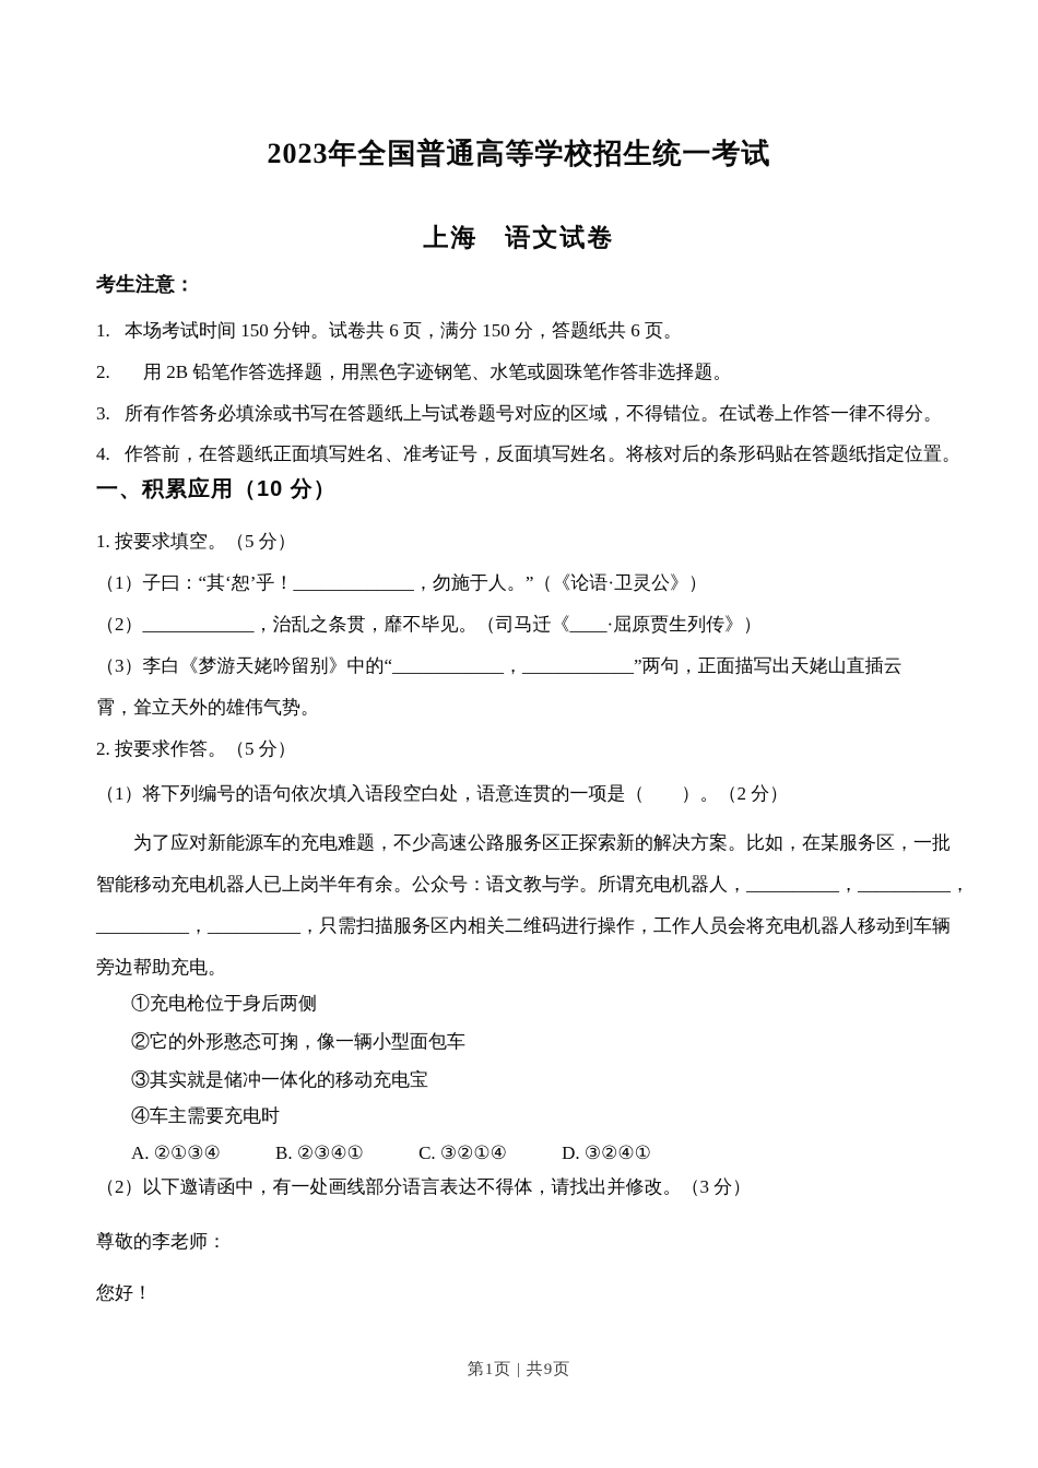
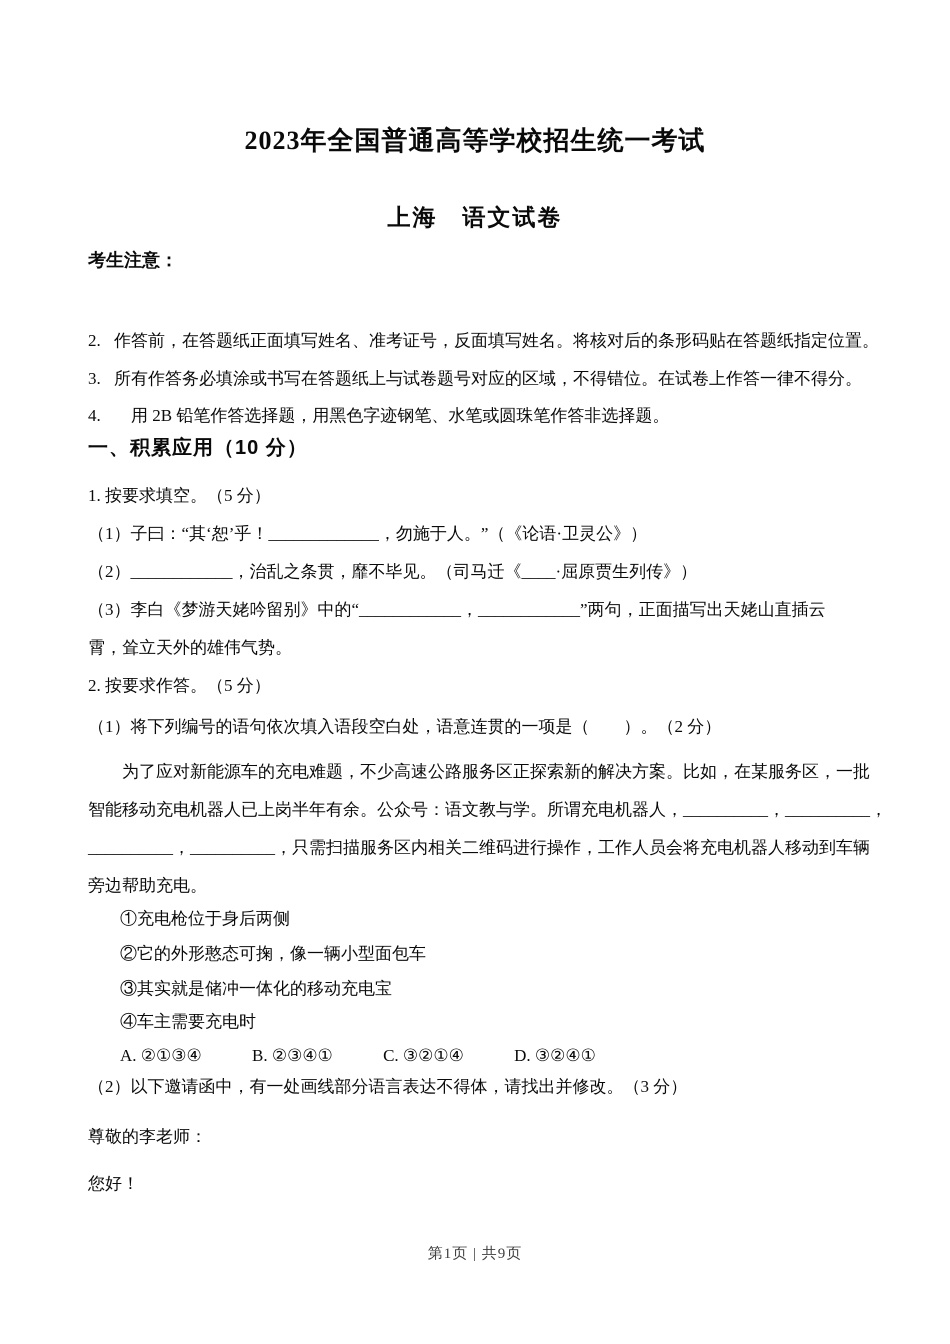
  2023年全国普通高等学校招生统一考试
  上海 语文试卷
  考生注意：
- 1. 本场考试时间 150 分钟。试卷共 6 页，满分 150 分，答题纸共 6 页。
- 2. 用 2B 铅笔作答选择题，用黑色字迹钢笔、水笔或圆珠笔作答非选择题。
+ 2. 作答前，在答题纸正面填写姓名、准考证号，反面填写姓名。将核对后的条形码贴在答题纸指定位置。
  3. 所有作答务必填涂或书写在答题纸上与试卷题号对应的区域，不得错位。在试卷上作答一律不得分。
- 4. 作答前，在答题纸正面填写姓名、准考证号，反面填写姓名。将核对后的条形码贴在答题纸指定位置。
+ 4. 用 2B 铅笔作答选择题，用黑色字迹钢笔、水笔或圆珠笔作答非选择题。
  一、积累应用（10 分）
  1. 按要求填空。（5 分）
  （1）子曰：“其‘恕’乎！_____________，勿施于人。”（《论语·卫灵公》）
  （2）____________，治乱之条贯，靡不毕见。（司马迁《____·屈原贾生列传》）
  （3）李白《梦游天姥吟留别》中的“____________，____________”两句，正面描写出天姥山直插云
  霄，耸立天外的雄伟气势。
  2. 按要求作答。（5 分）
  （1）将下列编号的语句依次填入语段空白处，语意连贯的一项是（ ）。（2 分）
  为了应对新能源车的充电难题，不少高速公路服务区正探索新的解决方案。比如，在某服务区，一批
  智能移动充电机器人已上岗半年有余。公众号：语文教与学。所谓充电机器人，__________，__________，
  __________，__________，只需扫描服务区内相关二维码进行操作，工作人员会将充电机器人移动到车辆
  旁边帮助充电。
  ①充电枪位于身后两侧
  ②它的外形憨态可掬，像一辆小型面包车
  ③其实就是储冲一体化的移动充电宝
  ④车主需要充电时
  A. ②①③④ B. ②③④① C. ③②①④ D. ③②④①
  （2）以下邀请函中，有一处画线部分语言表达不得体，请找出并修改。（3 分）
  尊敬的李老师：
  您好！
  第1页 | 共9页
